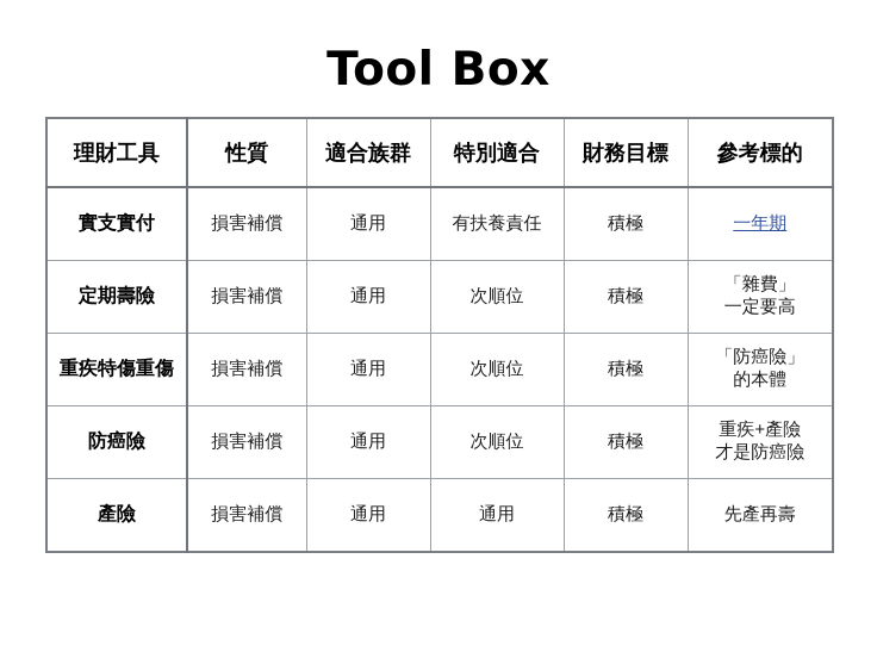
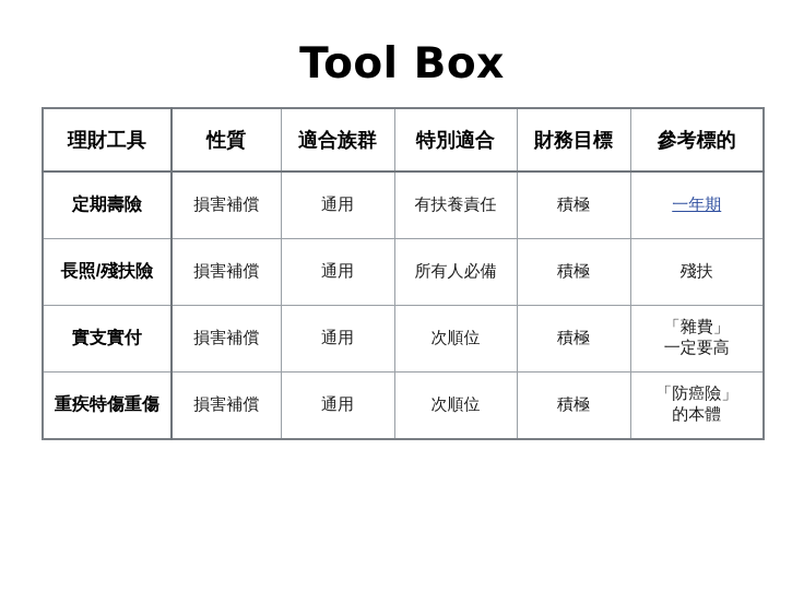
  Tool Box
  理財工具	性質	適合族群	特別適合	財務目標	參考標的
- 實支實付	損害補償	通用	有扶養責任	積極	一年期
+ 定期壽險	損害補償	通用	有扶養責任	積極	一年期
+ 長照/殘扶險	損害補償	通用	所有人必備	積極	殘扶
- 定期壽險	損害補償	通用	次順位	積極	「雜費」 一定要高
+ 實支實付	損害補償	通用	次順位	積極	「雜費」 一定要高
  重疾特傷重傷	損害補償	通用	次順位	積極	「防癌險」 的本體
- 防癌險	損害補償	通用	次順位	積極	重疾+產險 才是防癌險
- 產險	損害補償	通用	通用	積極	先產再壽
